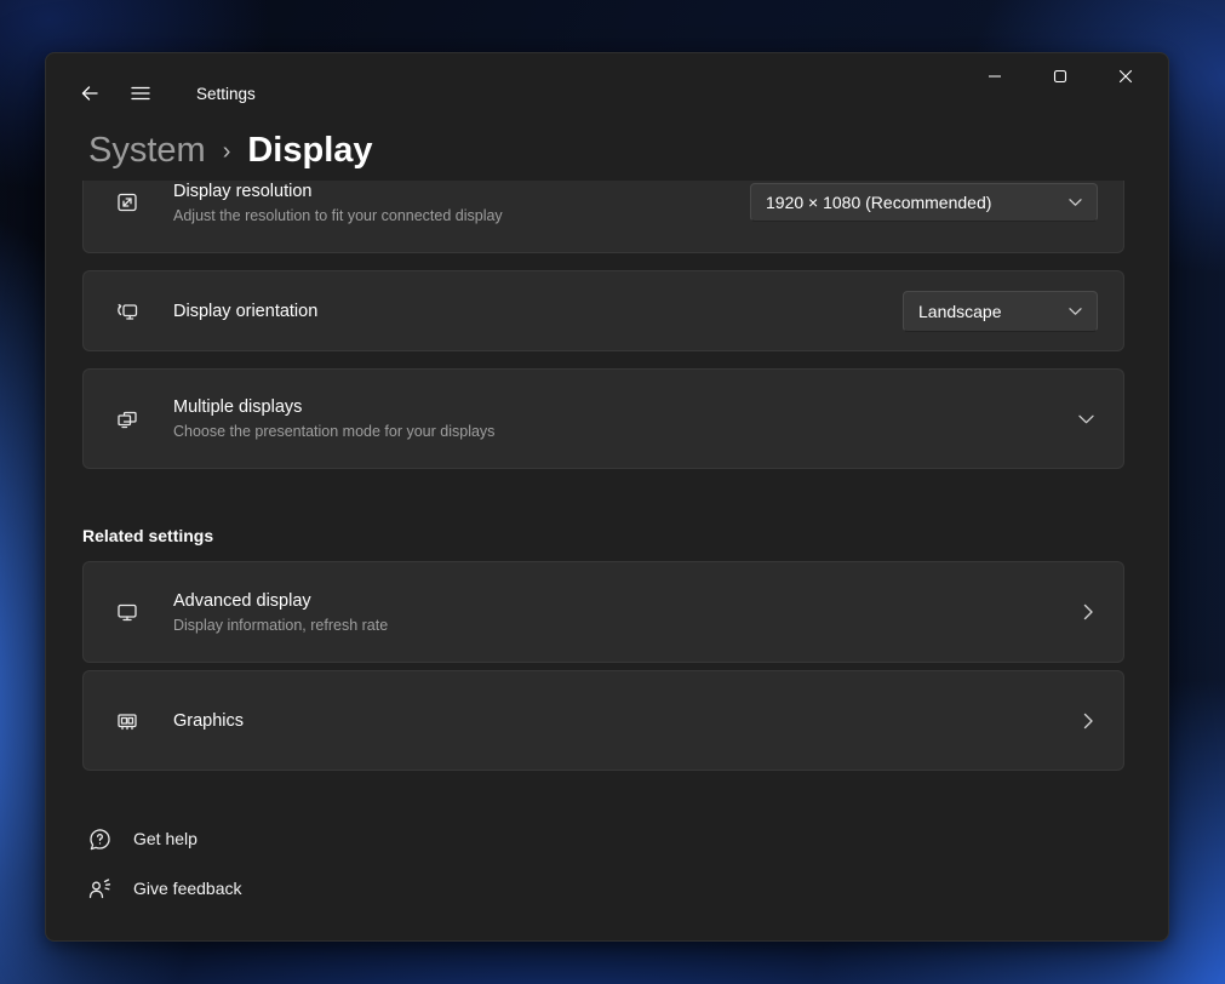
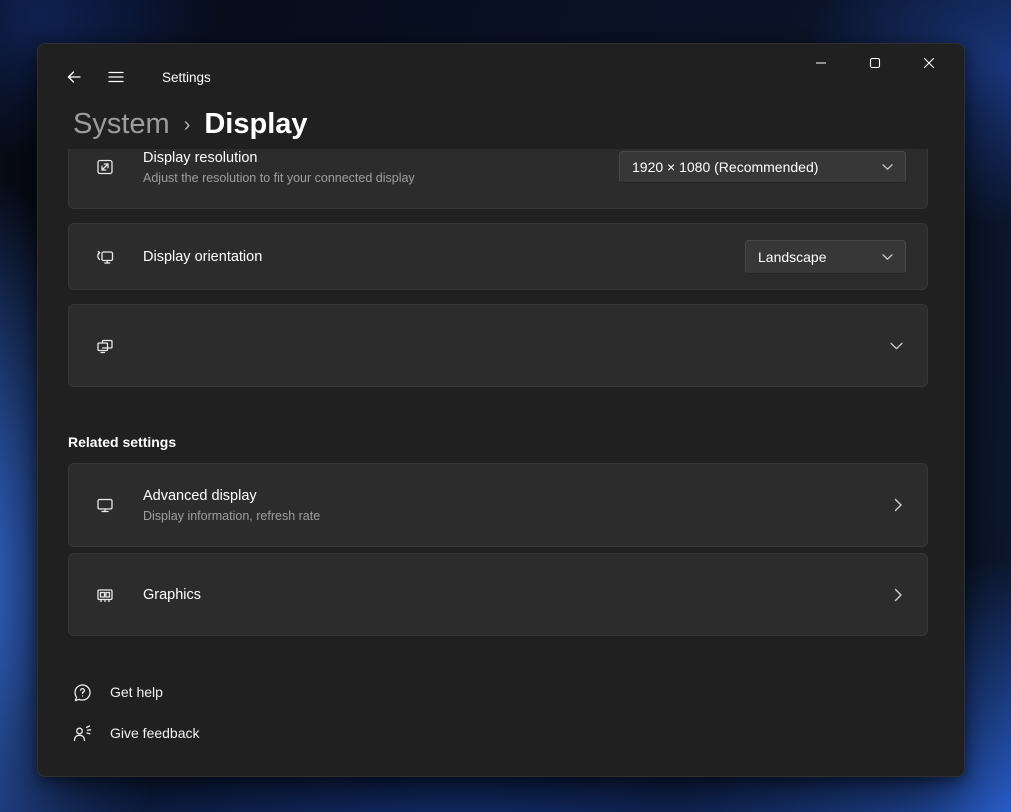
  Settings
  System
  ›
  Display
  Display resolution
  Adjust the resolution to fit your connected display
  1920 × 1080 (Recommended)
  Display orientation
  Landscape
- Multiple displays
- Choose the presentation mode for your displays
  Related settings
  Advanced display
  Display information, refresh rate
  Graphics
  Get help
  Give feedback
